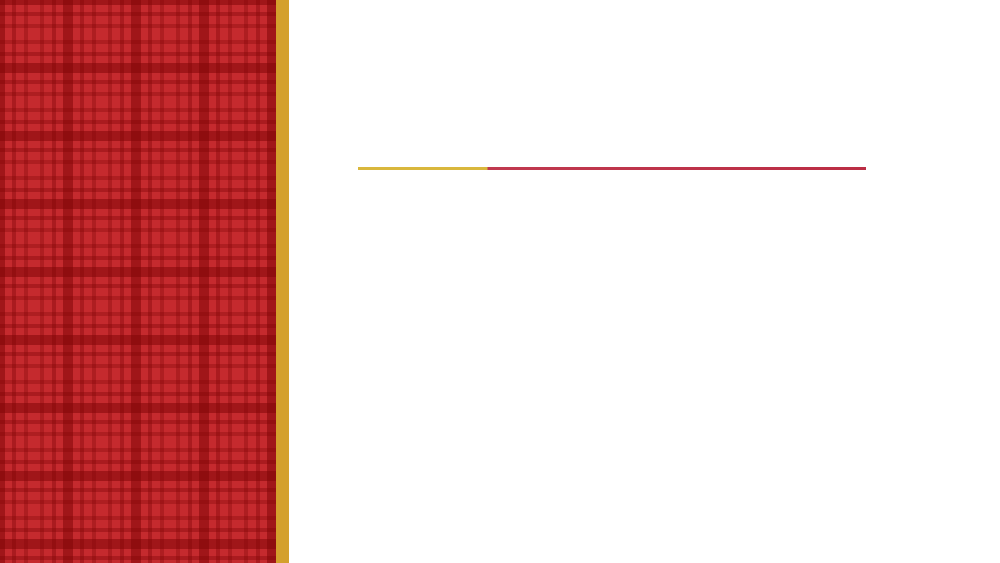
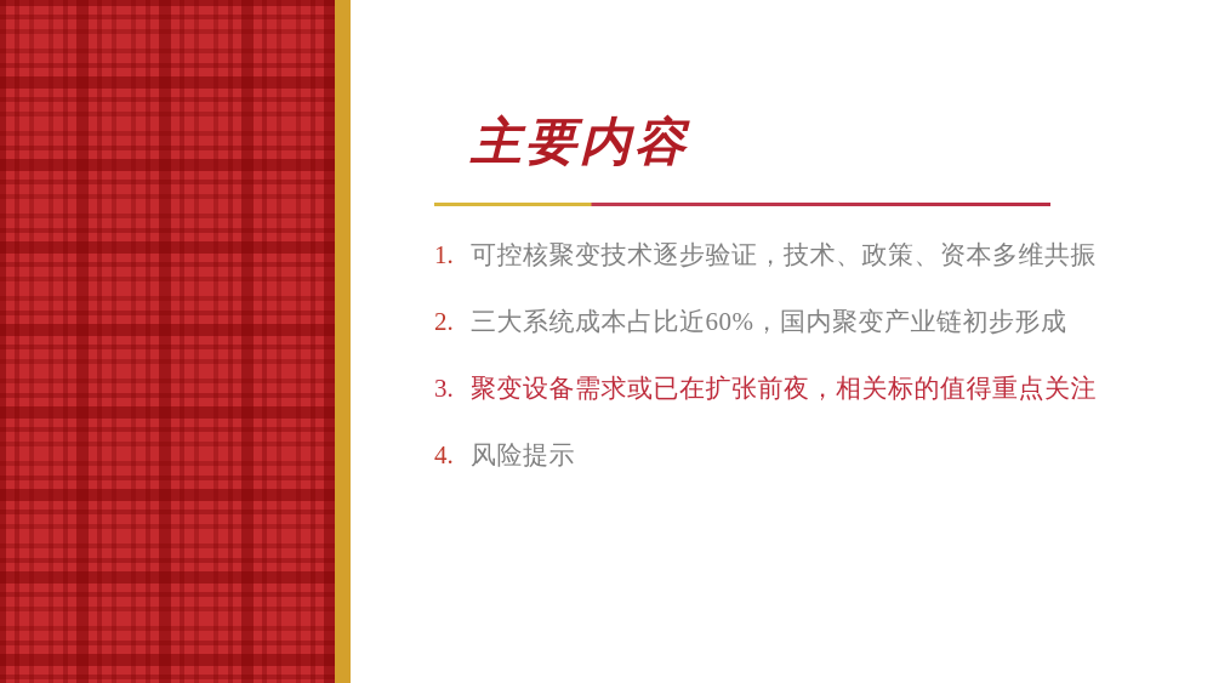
+ 主要内容
+ 1.
+ 可控核聚变技术逐步验证，技术、政策、资本多维共振
+ 2.
+ 三大系统成本占比近60%，国内聚变产业链初步形成
+ 3.
+ 聚变设备需求或已在扩张前夜，相关标的值得重点关注
+ 4.
+ 风险提示
